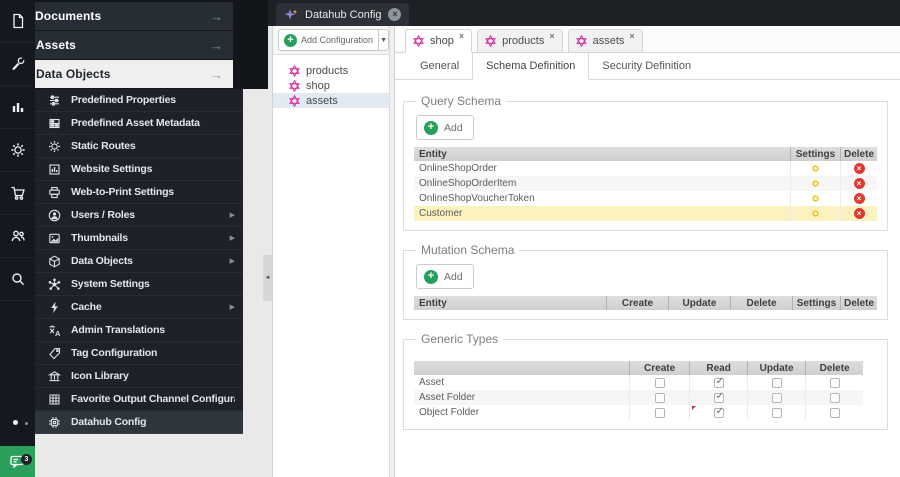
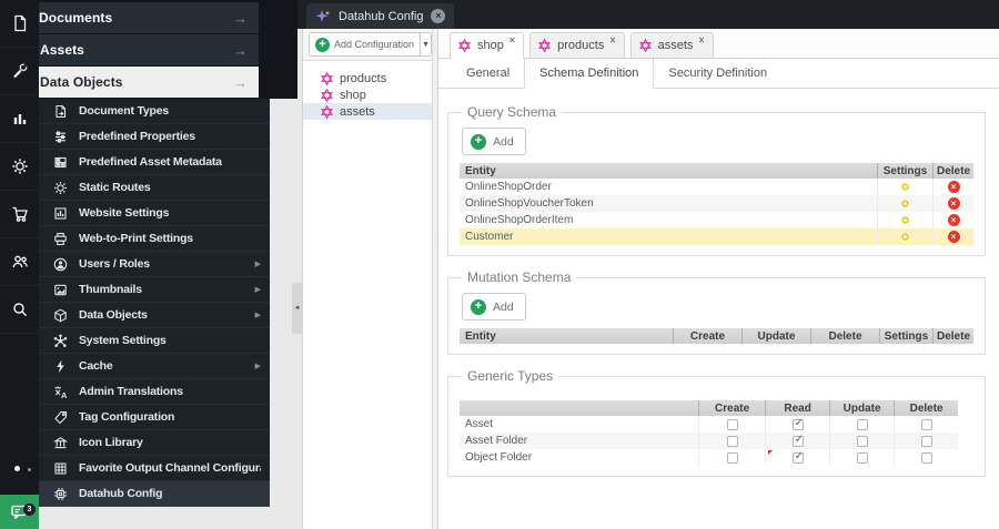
  Documents
  →
  Assets
  →
  Data Objects
  →
+ Document Types
  Predefined Properties
  Predefined Asset Metadata
  Static Routes
  Website Settings
  Web-to-Print Settings
  Users / Roles
  Thumbnails
  Data Objects
  System Settings
  Cache
  A
  Admin Translations
  Tag Configuration
  Icon Library
  Favorite Output Channel Configur
  Datahub Config
  Datahub Config
  ×
  +
  Add Configuration
  products
  shop
  assets
  shop
  ×
  products
  ×
  assets
  ×
  General
  Schema Definition
  Security Definition
  Query Schema
  +
  Add
  Entity
  Settings
  Delete
  OnlineShopOrder
  ×
- OnlineShopOrderItem
+ OnlineShopVoucherToken
  ×
- OnlineShopVoucherToken
+ OnlineShopOrderItem
  ×
  Customer
  ×
  Mutation Schema
  +
  Add
  Entity
  Create
  Update
  Delete
  Settings
  Delete
  Generic Types
  Create
  Read
  Update
  Delete
  Asset
  Asset Folder
  Object Folder
